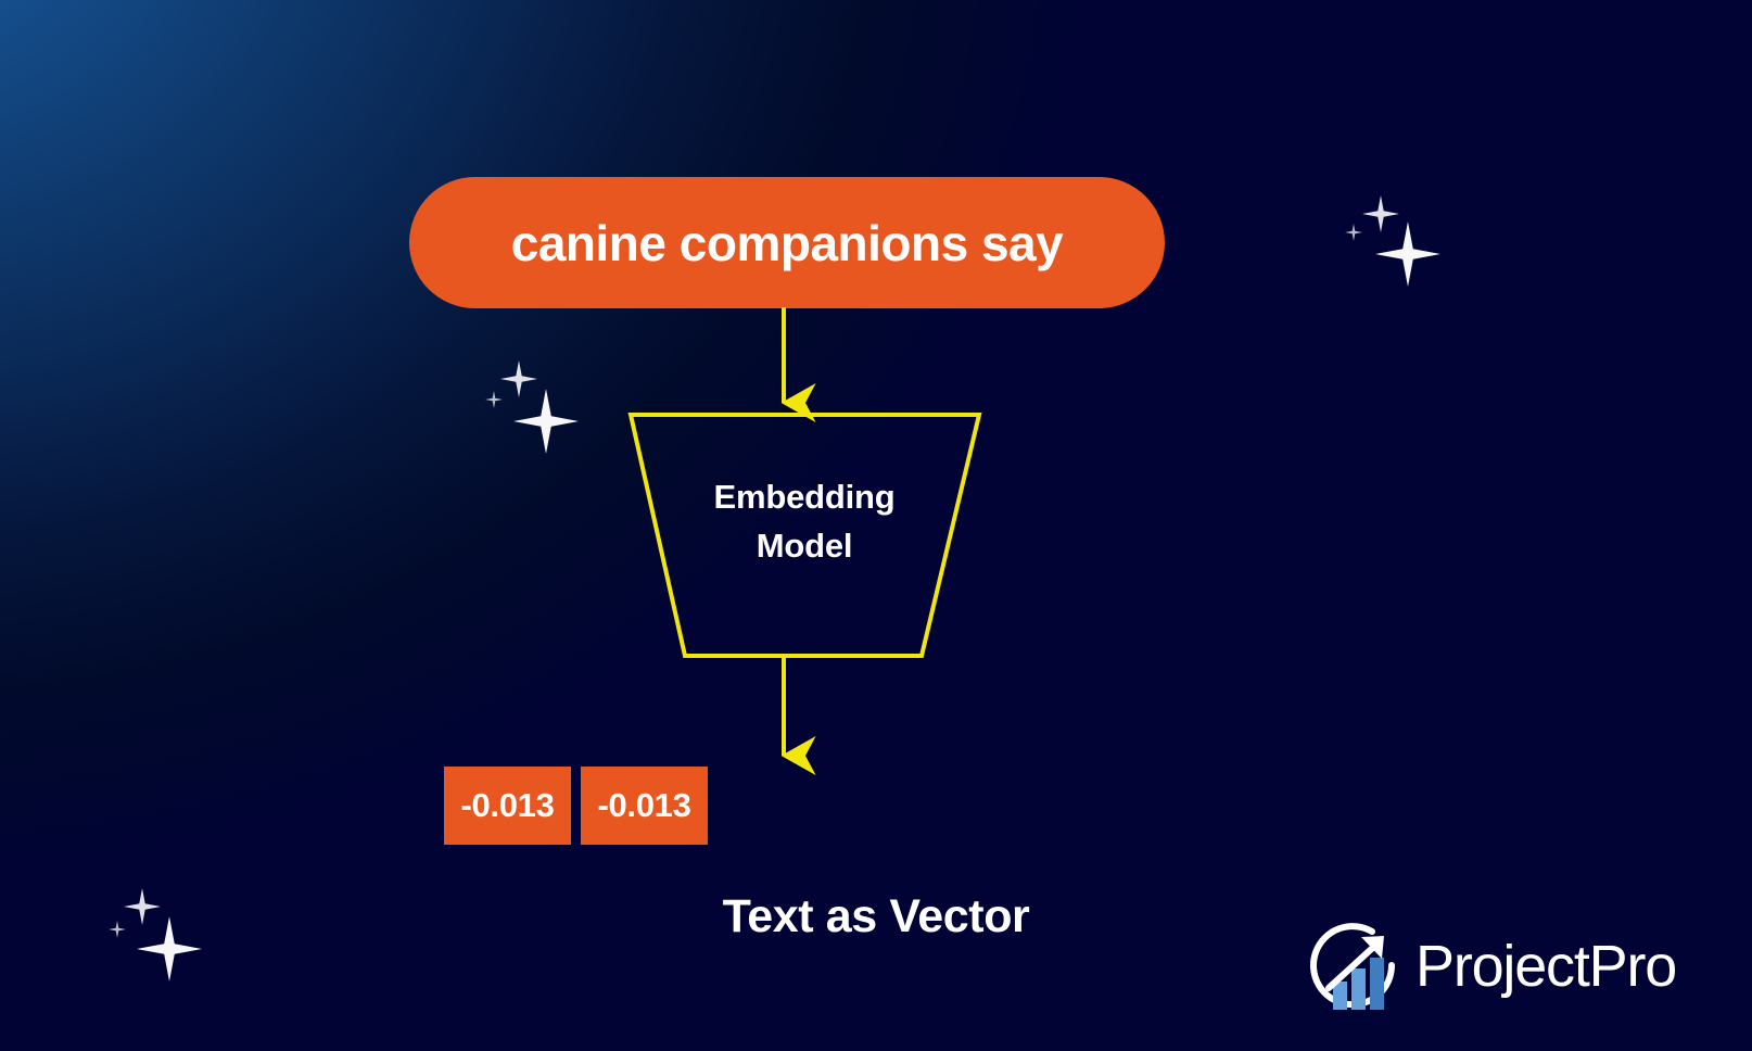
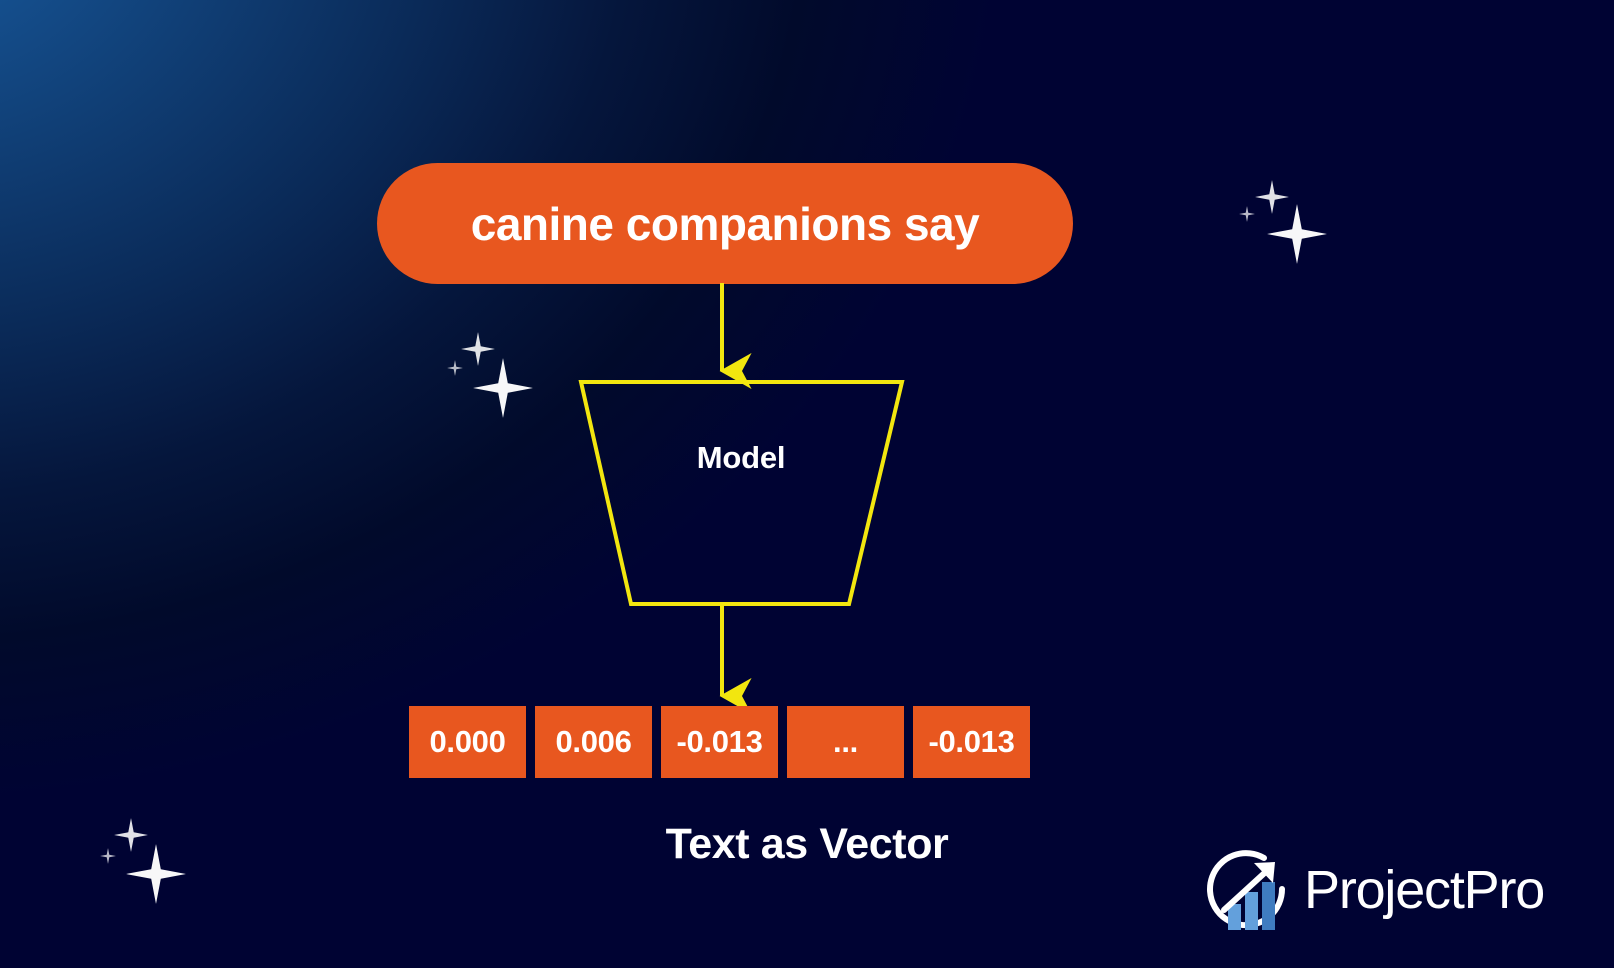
  canine companions say
- Embedding
  Model
+ 0.000
+ 0.006
  -0.013
+ ...
  -0.013
  Text as Vector
  ProjectPro
